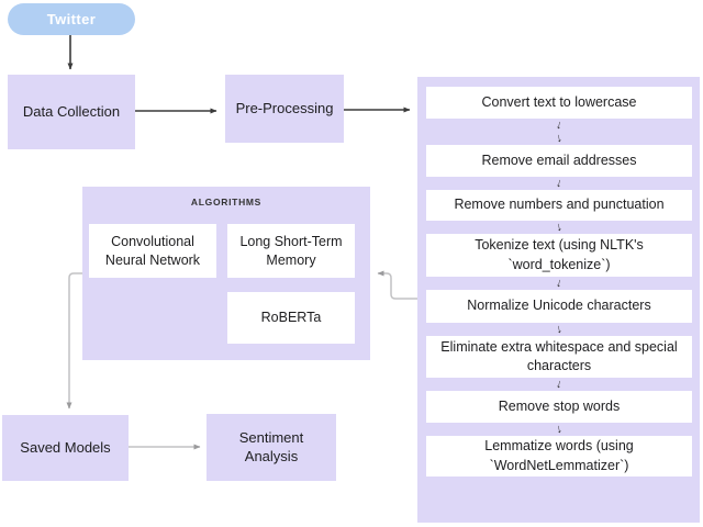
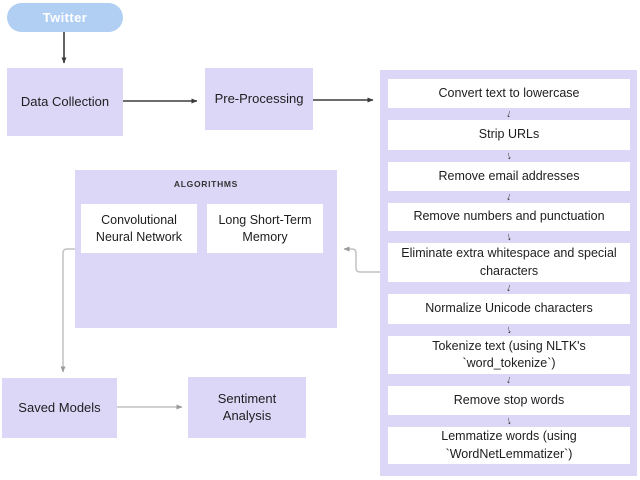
  Twitter
  Data Collection
  Pre-Processing
  Convert text to lowercase
+ Strip URLs
  Remove email addresses
  Remove numbers and punctuation
- Tokenize text (using NLTK's `word_tokenize`)
+ Eliminate extra whitespace and special characters
  Normalize Unicode characters
- Eliminate extra whitespace and special characters
+ Tokenize text (using NLTK's `word_tokenize`)
  Remove stop words
  Lemmatize words (using `WordNetLemmatizer`)
  ALGORITHMS
  Convolutional Neural Network
  Long Short-Term Memory
- RoBERTa
  Saved Models
  Sentiment Analysis
